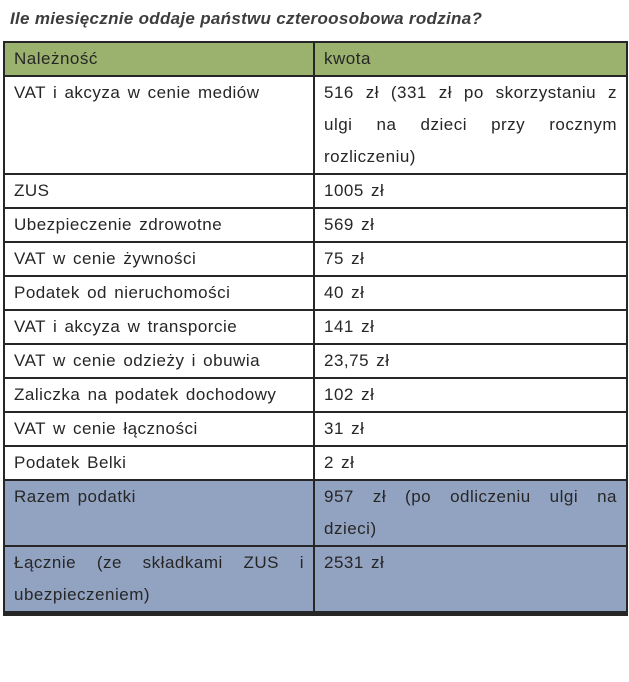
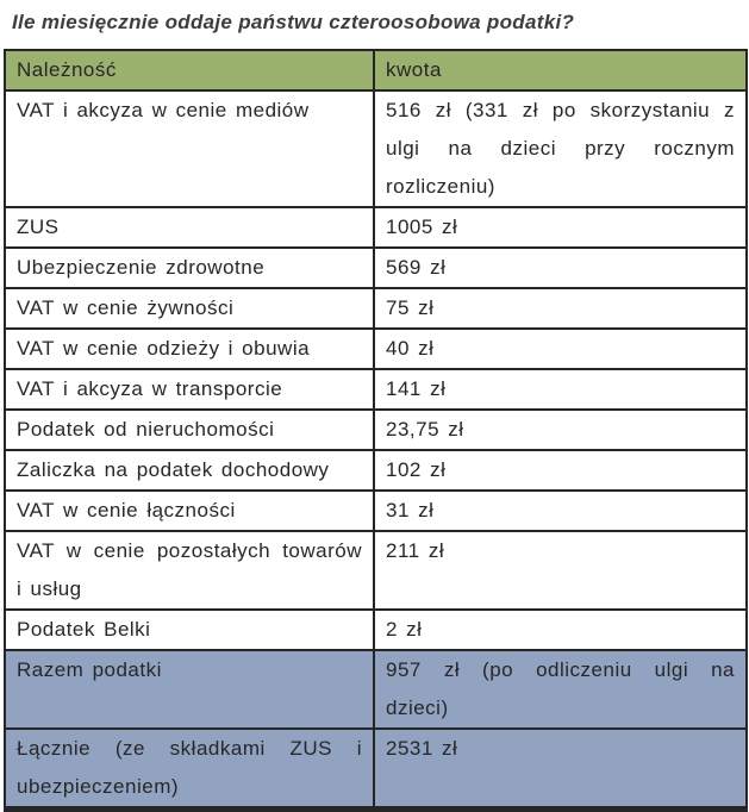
- Ile miesięcznie oddaje państwu czteroosobowa rodzina?
+ Ile miesięcznie oddaje państwu czteroosobowa podatki?
  Należność	kwota
  VAT i akcyza w cenie mediów	516 zł (331 zł po skorzystaniu z ulgi na dzieci przy rocznym rozliczeniu)
  ZUS	1005 zł
  Ubezpieczenie zdrowotne	569 zł
  VAT w cenie żywności	75 zł
- Podatek od nieruchomości	40 zł
+ VAT w cenie odzieży i obuwia	40 zł
  VAT i akcyza w transporcie	141 zł
- VAT w cenie odzieży i obuwia	23,75 zł
+ Podatek od nieruchomości	23,75 zł
  Zaliczka na podatek dochodowy	102 zł
  VAT w cenie łączności	31 zł
+ VAT w cenie pozostałych towarów i usług	211 zł
  Podatek Belki	2 zł
  Razem podatki	957 zł (po odliczeniu ulgi na dzieci)
  Łącznie (ze składkami ZUS i ubezpieczeniem)	2531 zł
